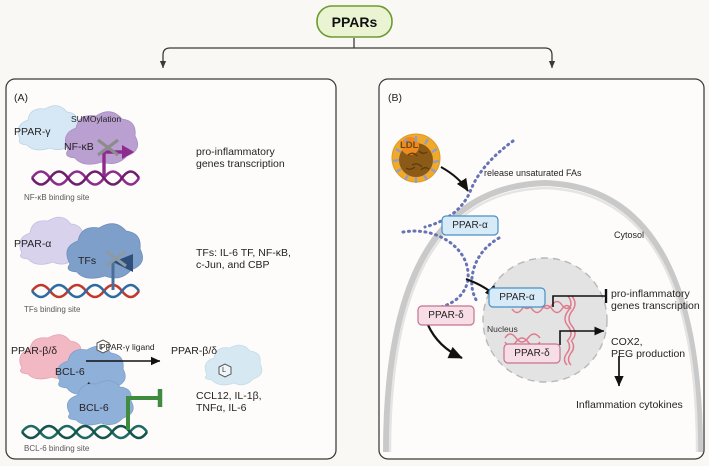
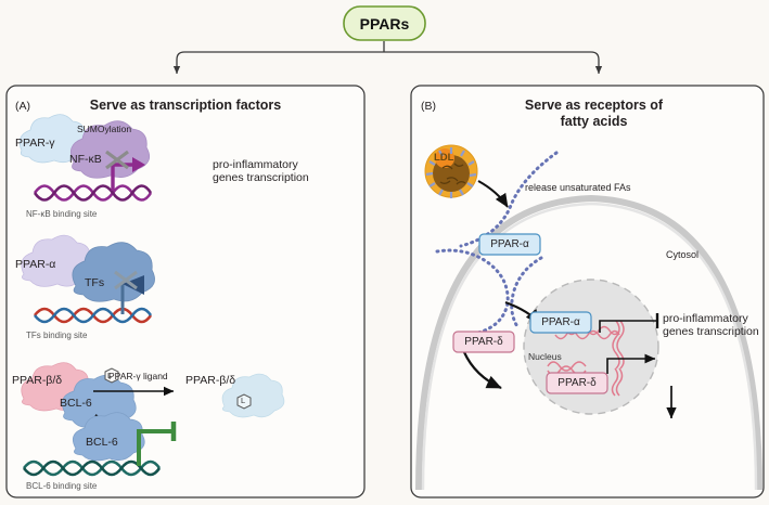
  PPARs
  (A)
+ Serve as transcription factors
  PPAR-γ
  SUMOylation
  NF-κB
  NF-κB binding site
  pro-inflammatory
  genes transcription
  PPAR-α
  TFs
  TFs binding site
- TFs: IL-6 TF, NF-κB,
- c-Jun, and CBP
  PPAR-β/δ
  BCL-6
  PPAR-γ ligand
  L
  PPAR-β/δ
  L
  BCL-6
  BCL-6 binding site
- CCL12, IL-1β,
- TNFα, IL-6
  (B)
+ Serve as receptors of
+ fatty acids
  LDL
  release unsaturated FAs
  Cytosol
  Nucleus
  PPAR-α
  PPAR-δ
  PPAR-α
  PPAR-δ
  pro-inflammatory
  genes transcription
- COX2,
- PEG production
- Inflammation cytokines
